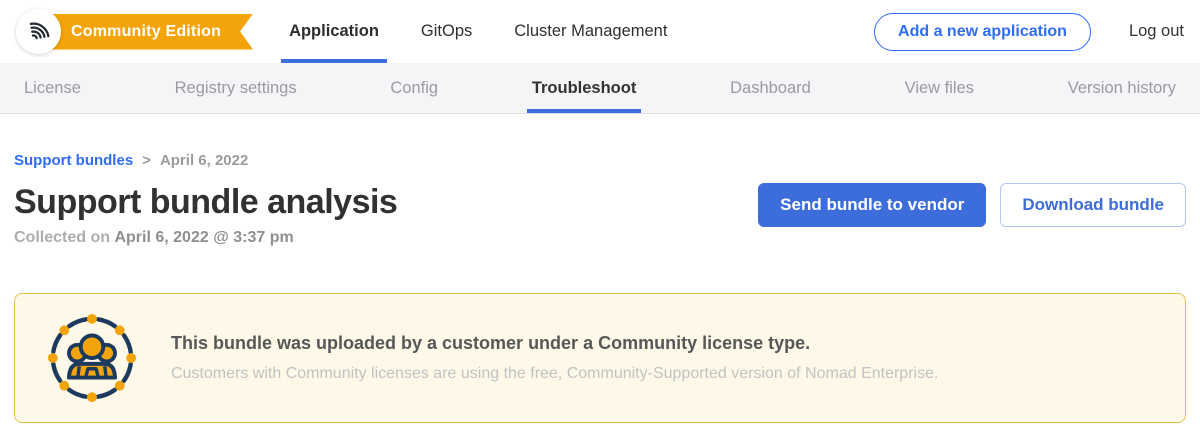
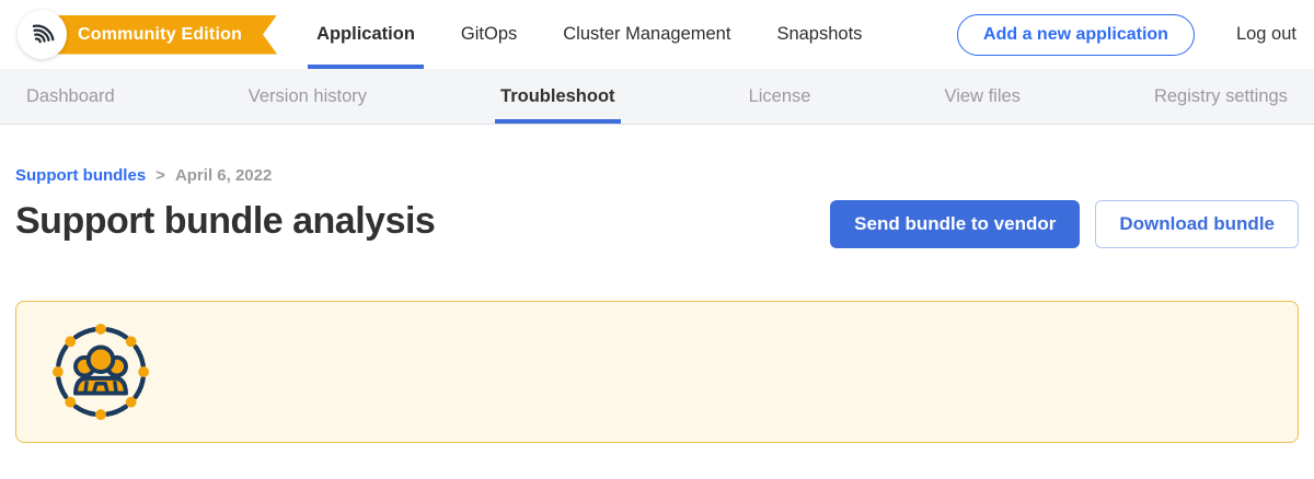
  Community Edition
  Application
  GitOps
  Cluster Management
+ Snapshots
  Add a new application
  Log out
- License
+ Dashboard
- Registry settings
+ Version history
- Config
  Troubleshoot
- Dashboard
+ License
  View files
- Version history
+ Registry settings
  Support bundles
  >
  April 6, 2022
  Support bundle analysis
- Collected on April 6, 2022 @ 3:37 pm
  Send bundle to vendor
  Download bundle
- This bundle was uploaded by a customer under a Community license type.
- Customers with Community licenses are using the free, Community-Supported version of Nomad Enterprise.
